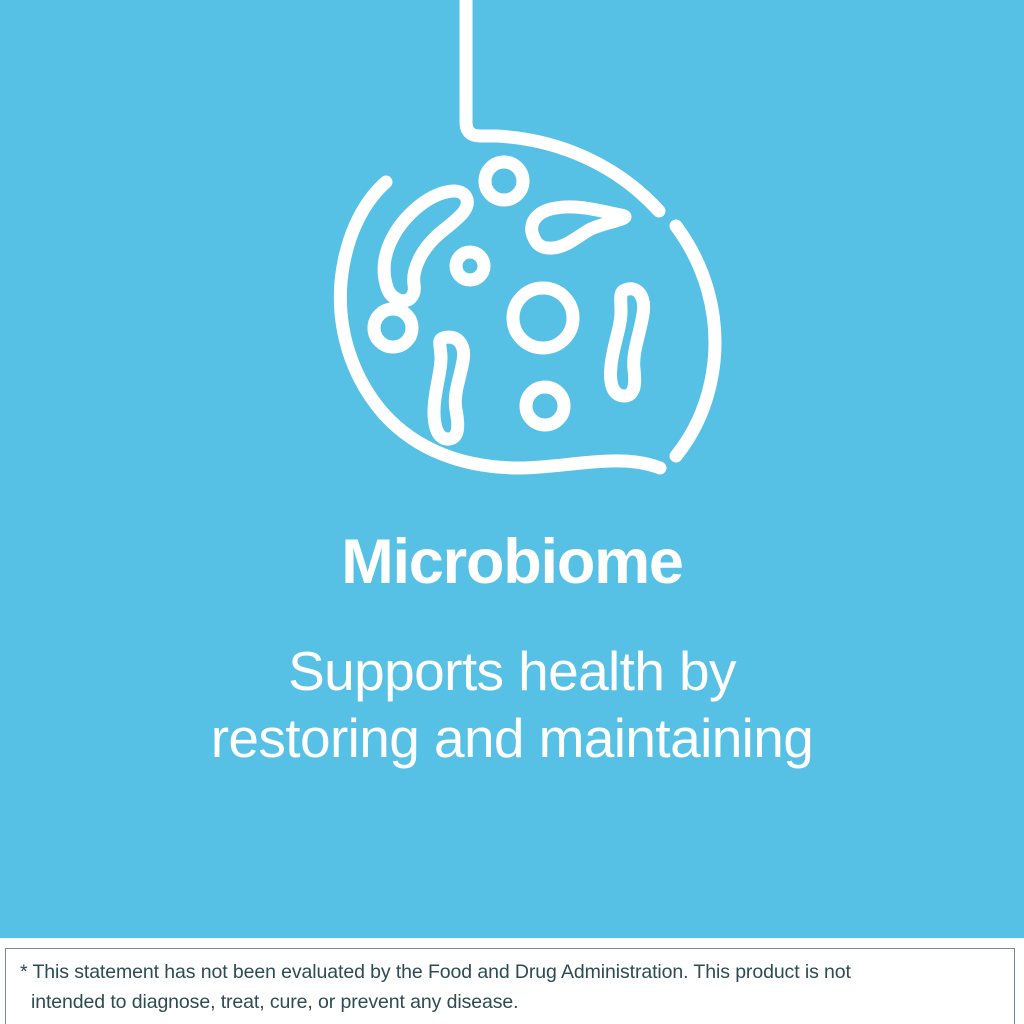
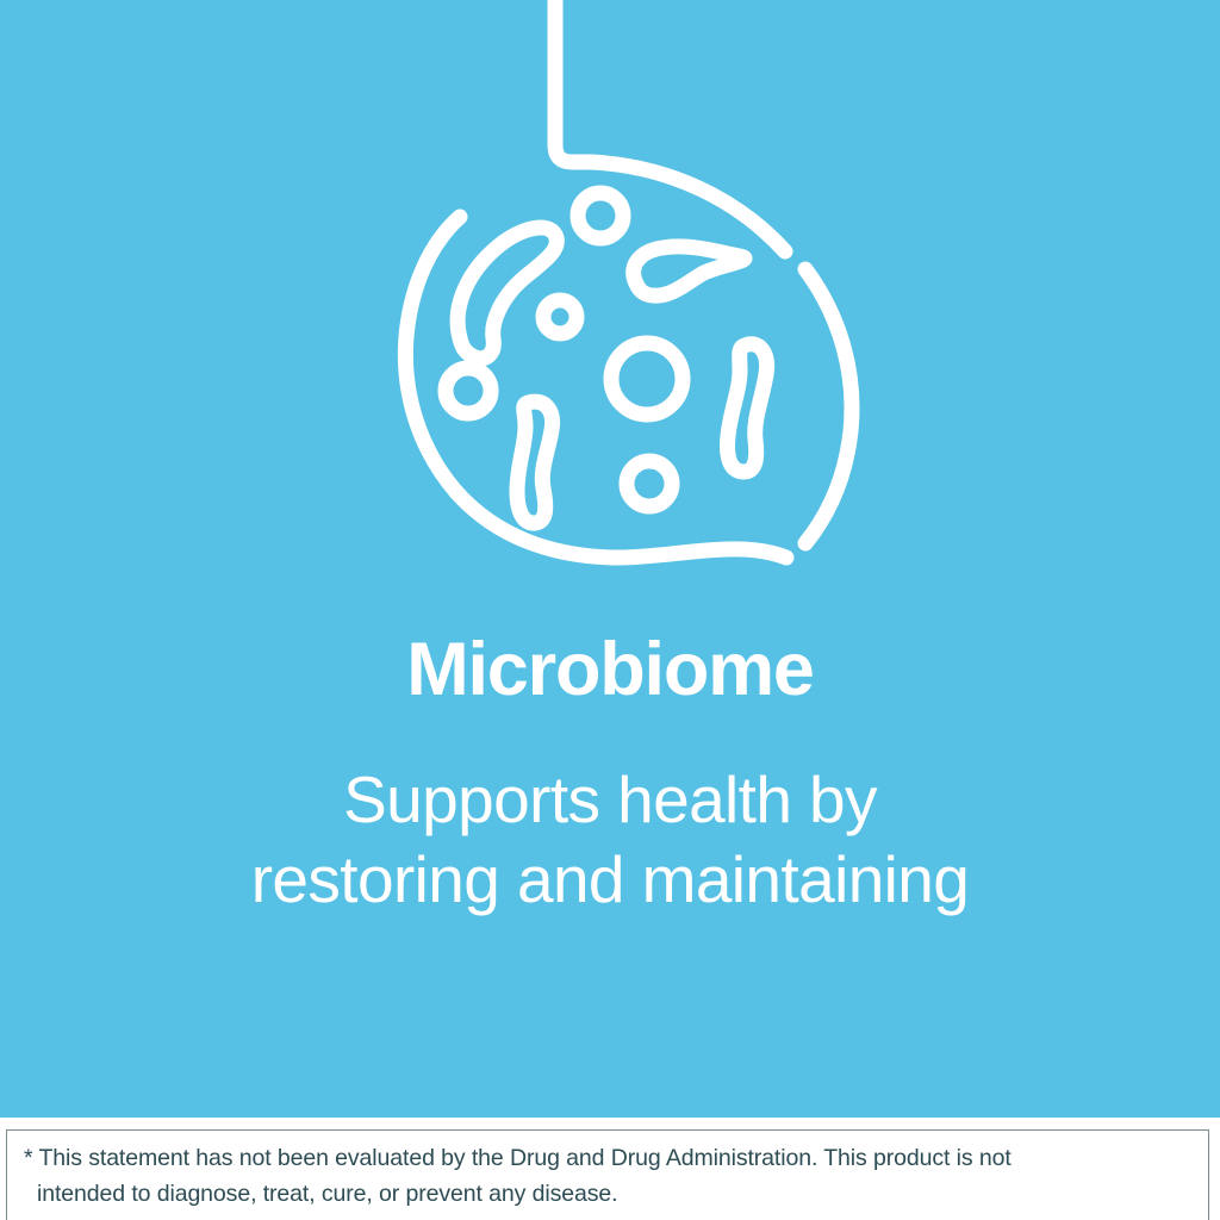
  Microbiome
  Supports health by
  restoring and maintaining
- * This statement has not been evaluated by the Food and Drug Administration. This product is not
+ * This statement has not been evaluated by the Drug and Drug Administration. This product is not
  intended to diagnose, treat, cure, or prevent any disease.
